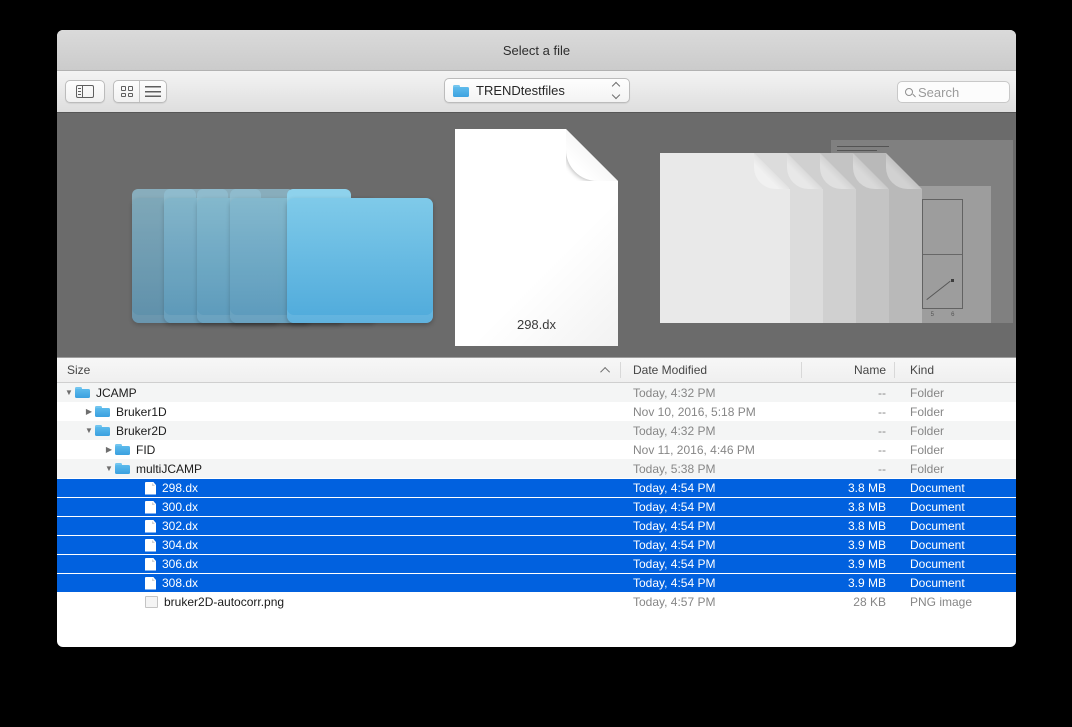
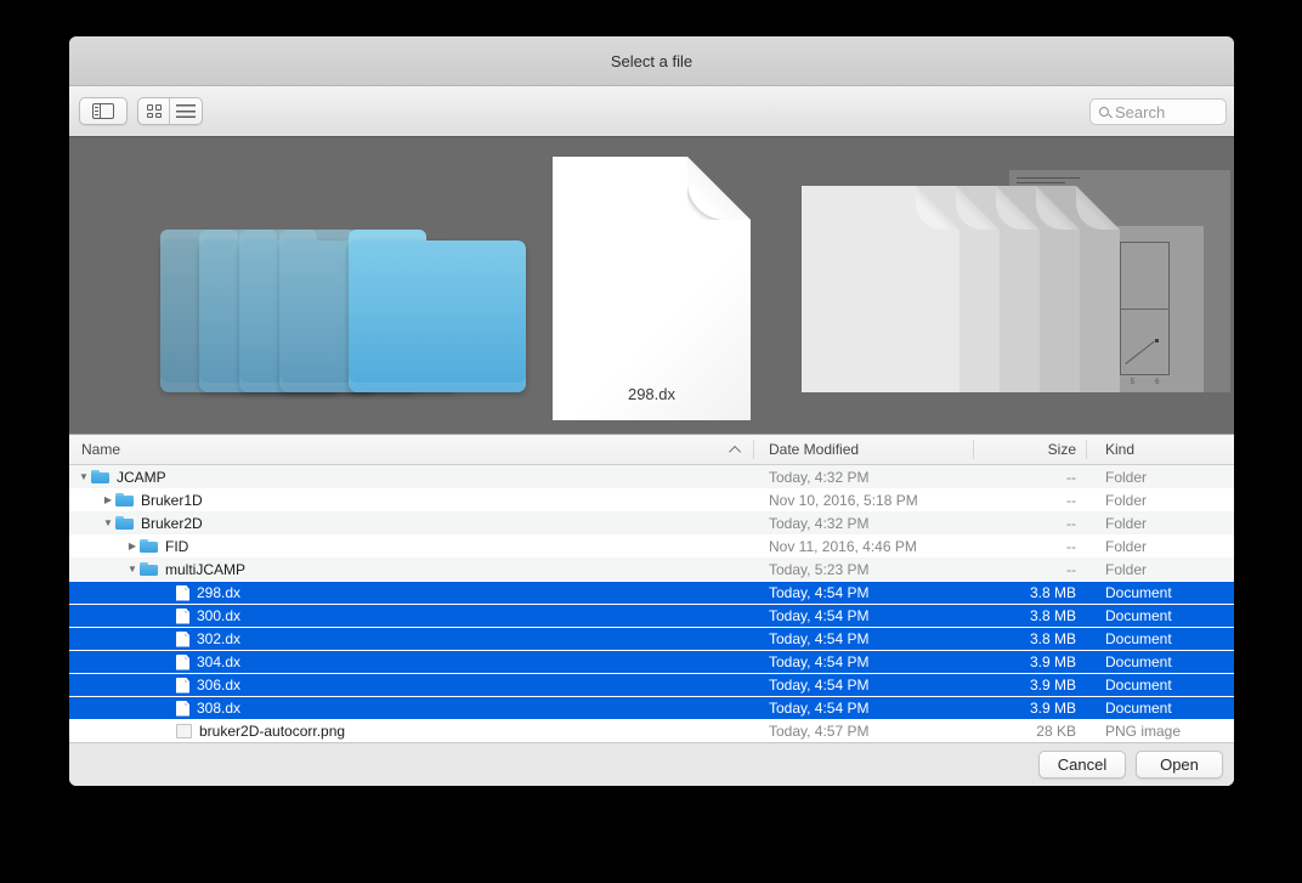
  Select a file
- TRENDtestfiles
  Search
  298.dx
- Size
+ Name
  Date Modified
- Name
+ Size
  Kind
  ▼
  JCAMP
  Today, 4:32 PM
  --
  Folder
  ▶
  Bruker1D
  Nov 10, 2016, 5:18 PM
  --
  Folder
  ▼
  Bruker2D
  Today, 4:32 PM
  --
  Folder
  ▶
  FID
  Nov 11, 2016, 4:46 PM
  --
  Folder
  ▼
  multiJCAMP
- Today, 5:38 PM
+ Today, 5:23 PM
  --
  Folder
  298.dx
  Today, 4:54 PM
  3.8 MB
  Document
  300.dx
  Today, 4:54 PM
  3.8 MB
  Document
  302.dx
  Today, 4:54 PM
  3.8 MB
  Document
  304.dx
  Today, 4:54 PM
  3.9 MB
  Document
  306.dx
  Today, 4:54 PM
  3.9 MB
  Document
  308.dx
  Today, 4:54 PM
  3.9 MB
  Document
  bruker2D-autocorr.png
  Today, 4:57 PM
  28 KB
  PNG image
+ Cancel
+ Open
